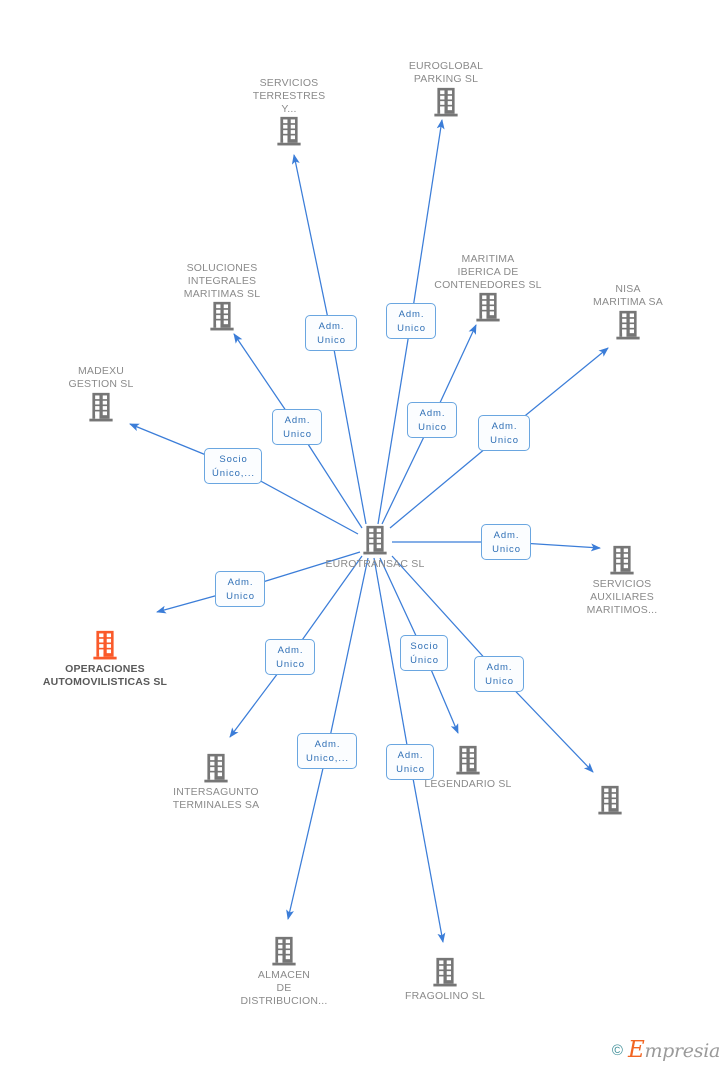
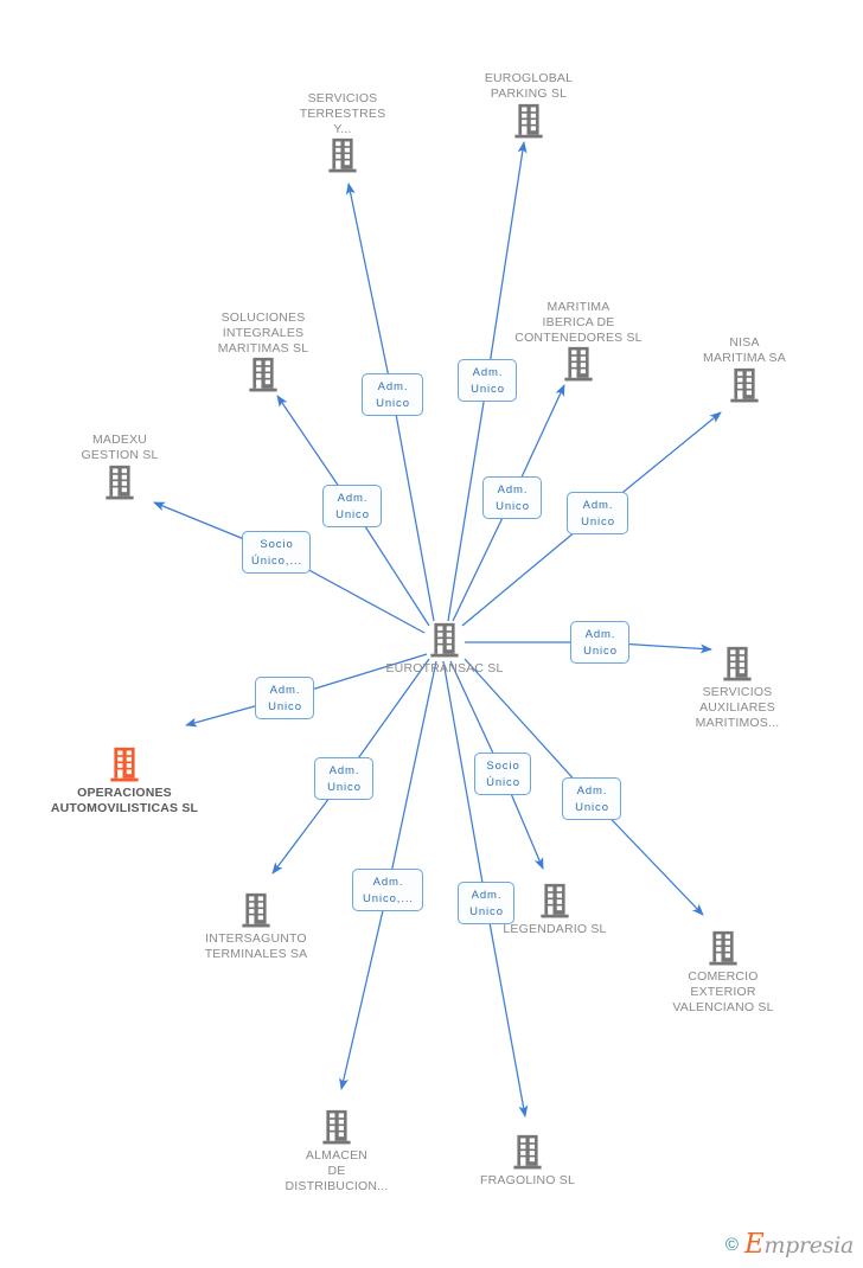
  SERVICIOS
  TERRESTRES
  Y...
  EUROGLOBAL
  PARKING SL
  SOLUCIONES
  INTEGRALES
  MARITIMAS SL
  MARITIMA
  IBERICA DE
  CONTENEDORES SL
  NISA
  MARITIMA SA
  MADEXU
  GESTION SL
  EUROTRANSAC SL
  SERVICIOS
  AUXILIARES
  MARITIMOS...
  OPERACIONES
  AUTOMOVILISTICAS SL
  INTERSAGUNTO
  TERMINALES SA
  LEGENDARIO SL
+ COMERCIO
+ EXTERIOR
+ VALENCIANO SL
  ALMACEN
  DE
  DISTRIBUCION...
  FRAGOLINO SL
  Adm.
  Unico
  Adm.
  Unico
  Adm.
  Unico
  Adm.
  Unico
  Adm.
  Unico
  Socio
  Único,...
  Adm.
  Unico
  Adm.
  Unico
  Adm.
  Unico
  Socio
  Único
  Adm.
  Unico
  Adm.
  Unico,...
  Adm.
  Unico
  ©
  Empresia
